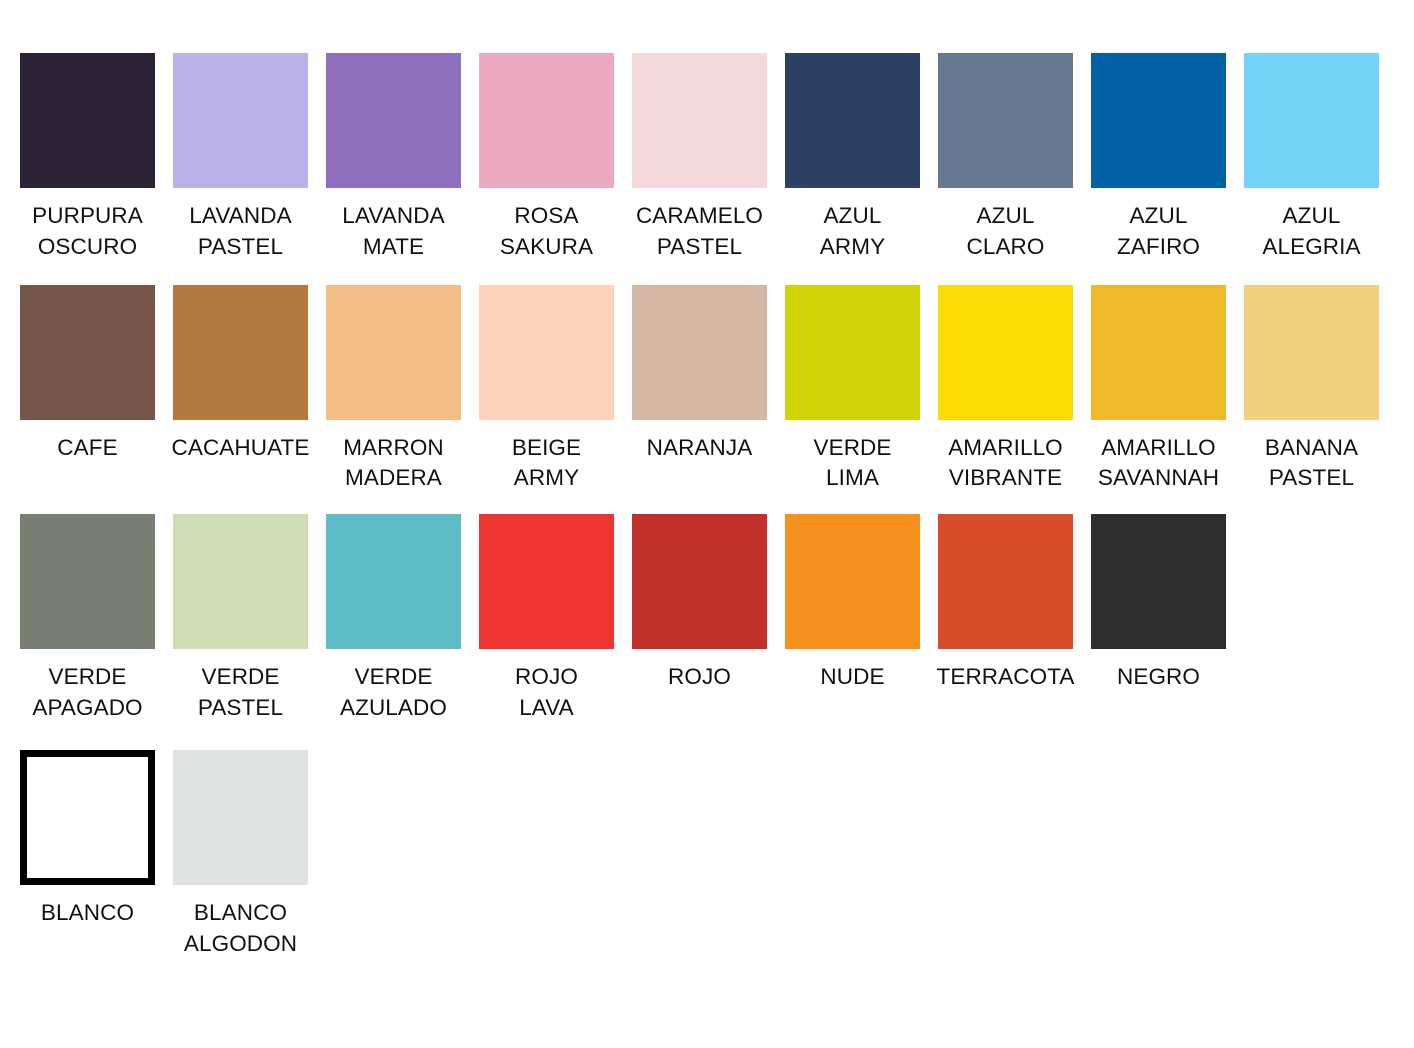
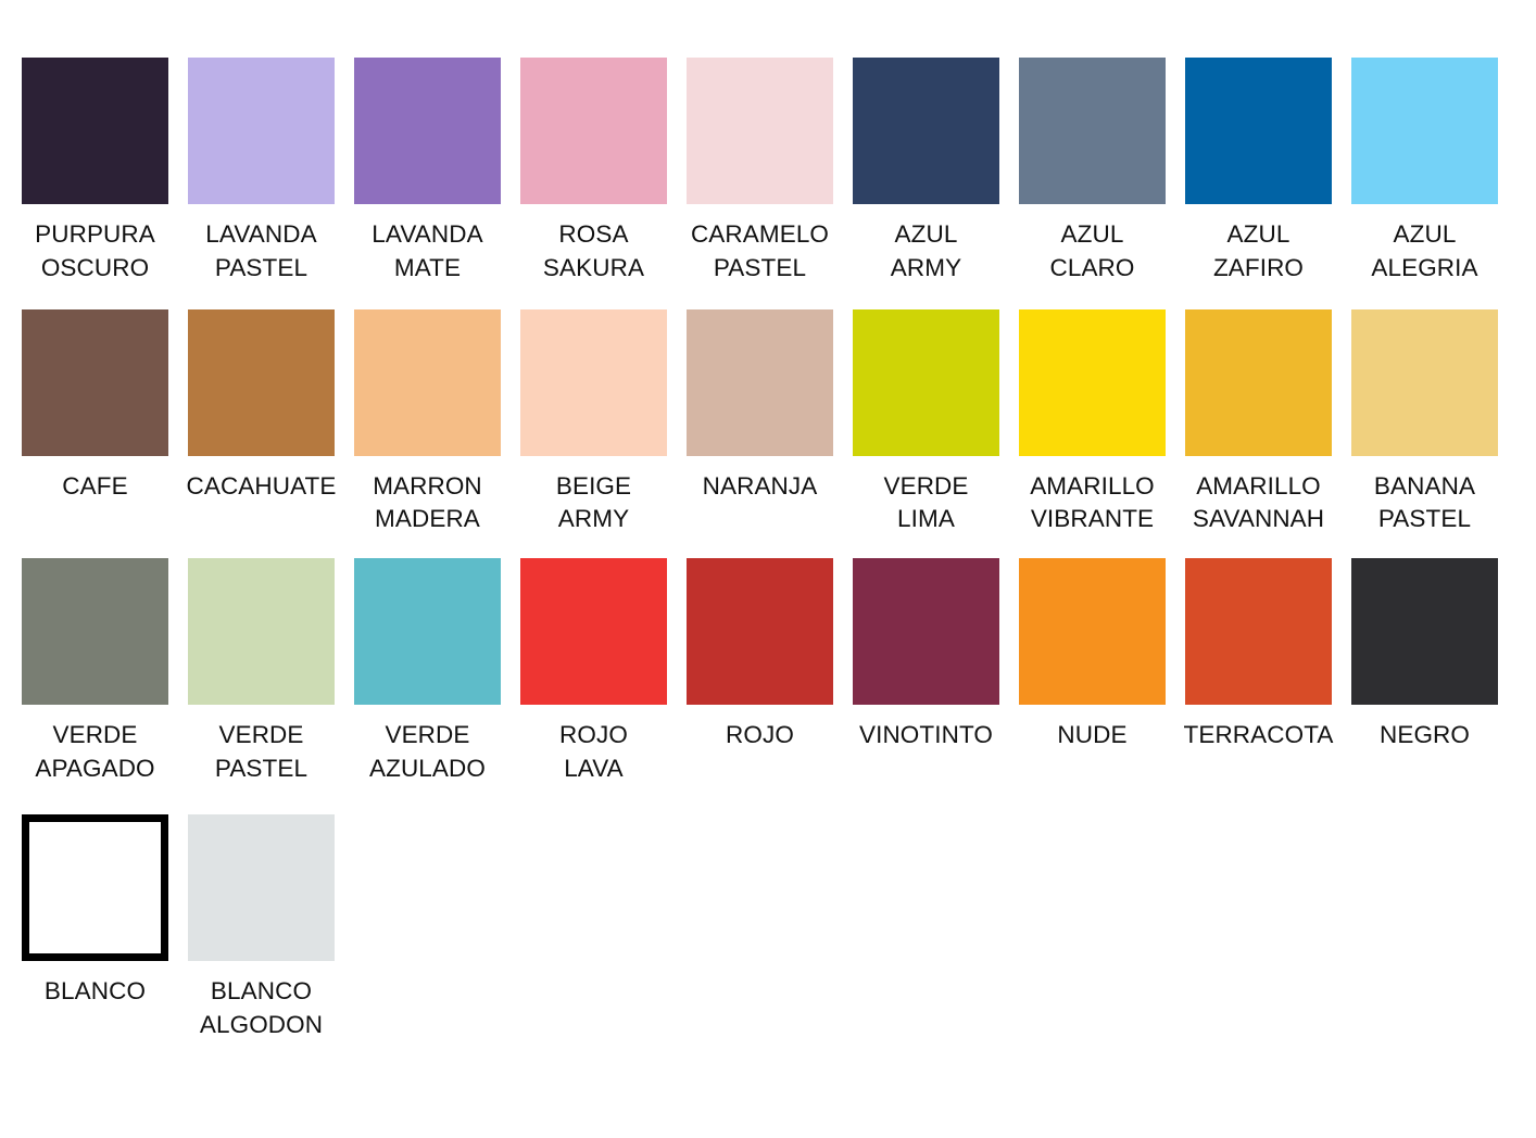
  PURPURA
  OSCURO
  LAVANDA
  PASTEL
  LAVANDA
  MATE
  ROSA
  SAKURA
  CARAMELO
  PASTEL
  AZUL
  ARMY
  AZUL
  CLARO
  AZUL
  ZAFIRO
  AZUL
  ALEGRIA
  CAFE
  CACAHUATE
  MARRON
  MADERA
  BEIGE
  ARMY
  NARANJA
  VERDE
  LIMA
  AMARILLO
  VIBRANTE
  AMARILLO
  SAVANNAH
  BANANA
  PASTEL
  VERDE
  APAGADO
  VERDE
  PASTEL
  VERDE
  AZULADO
  ROJO
  LAVA
  ROJO
+ VINOTINTO
  NUDE
  TERRACOTA
  NEGRO
  BLANCO
  BLANCO
  ALGODON
